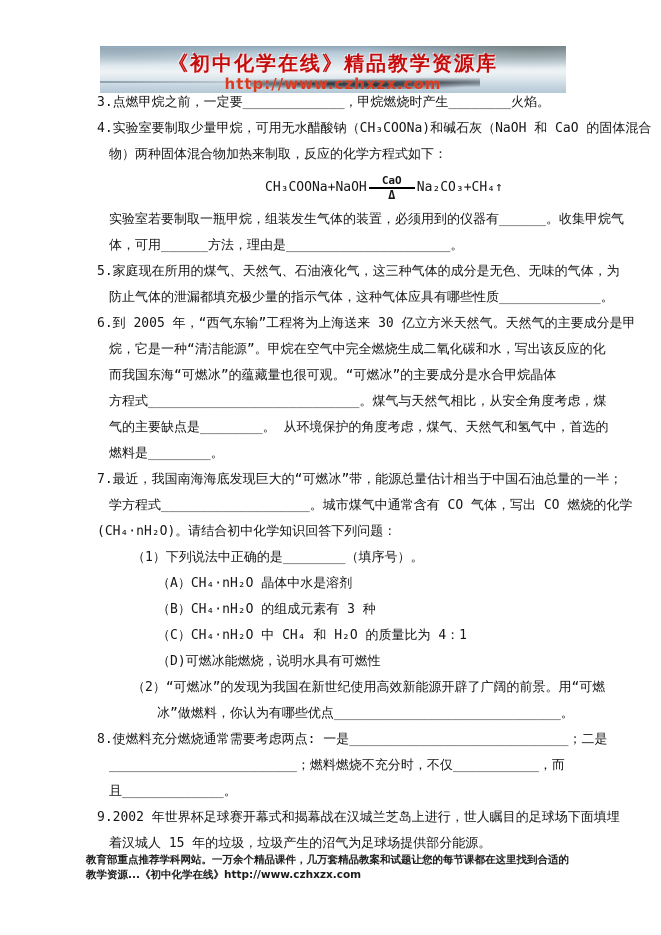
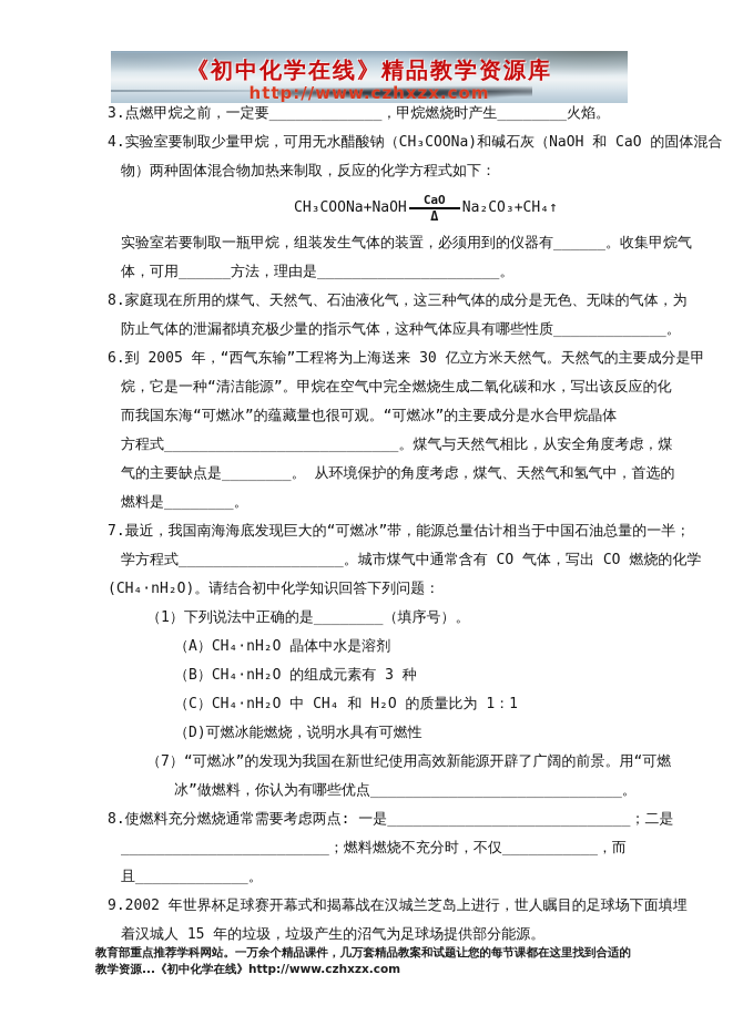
  《初中化学在线》精品教学资源库
  http://www.czhxzx.com
  3.点燃甲烷之前，一定要_____________，甲烷燃烧时产生________火焰。
  4.实验室要制取少量甲烷，可用无水醋酸钠（CH₃COONa)和碱石灰（NaOH 和 CaO 的固体混合
  物）两种固体混合物加热来制取，反应的化学方程式如下：
  CH₃COONa+NaOH
  CaO
  Δ
  Na₂CO₃+CH₄↑
  实验室若要制取一瓶甲烷，组装发生气体的装置，必须用到的仪器有______。收集甲烷气
  体，可用______方法，理由是_____________________。
- 5.家庭现在所用的煤气、天然气、石油液化气，这三种气体的成分是无色、无味的气体，为
+ 8.家庭现在所用的煤气、天然气、石油液化气，这三种气体的成分是无色、无味的气体，为
  防止气体的泄漏都填充极少量的指示气体，这种气体应具有哪些性质_____________。
  6.到 2005 年，“西气东输”工程将为上海送来 30 亿立方米天然气。天然气的主要成分是甲
  烷，它是一种“清洁能源”。甲烷在空气中完全燃烧生成二氧化碳和水，写出该反应的化
  而我国东海“可燃冰”的蕴藏量也很可观。“可燃冰”的主要成分是水合甲烷晶体
  方程式___________________________。煤气与天然气相比，从安全角度考虑，煤
  气的主要缺点是________。 从环境保护的角度考虑，煤气、天然气和氢气中，首选的
  燃料是________。
  7.最近，我国南海海底发现巨大的“可燃冰”带，能源总量估计相当于中国石油总量的一半；
  学方程式___________________。城市煤气中通常含有 CO 气体，写出 CO 燃烧的化学
  (CH₄·nH₂O)。请结合初中化学知识回答下列问题：
  （1）下列说法中正确的是________（填序号）。
  （A）CH₄·nH₂O 晶体中水是溶剂
  （B）CH₄·nH₂O 的组成元素有 3 种
- （C）CH₄·nH₂O 中 CH₄ 和 H₂O 的质量比为 4：1
+ （C）CH₄·nH₂O 中 CH₄ 和 H₂O 的质量比为 1：1
  （D)可燃冰能燃烧，说明水具有可燃性
- （2）“可燃冰”的发现为我国在新世纪使用高效新能源开辟了广阔的前景。用“可燃
+ （7）“可燃冰”的发现为我国在新世纪使用高效新能源开辟了广阔的前景。用“可燃
  冰”做燃料，你认为有哪些优点_____________________________。
  8.使燃料充分燃烧通常需要考虑两点: 一是____________________________；二是
  ________________________；燃料燃烧不充分时，不仅___________，而
  且_____________。
  9.2002 年世界杯足球赛开幕式和揭幕战在汉城兰芝岛上进行，世人瞩目的足球场下面填埋
  着汉城人 15 年的垃圾，垃圾产生的沼气为足球场提供部分能源。
  教育部重点推荐学科网站。一万余个精品课件，几万套精品教案和试题让您的每节课都在这里找到合适的
  教学资源...《初中化学在线》http://www.czhxzx.com
